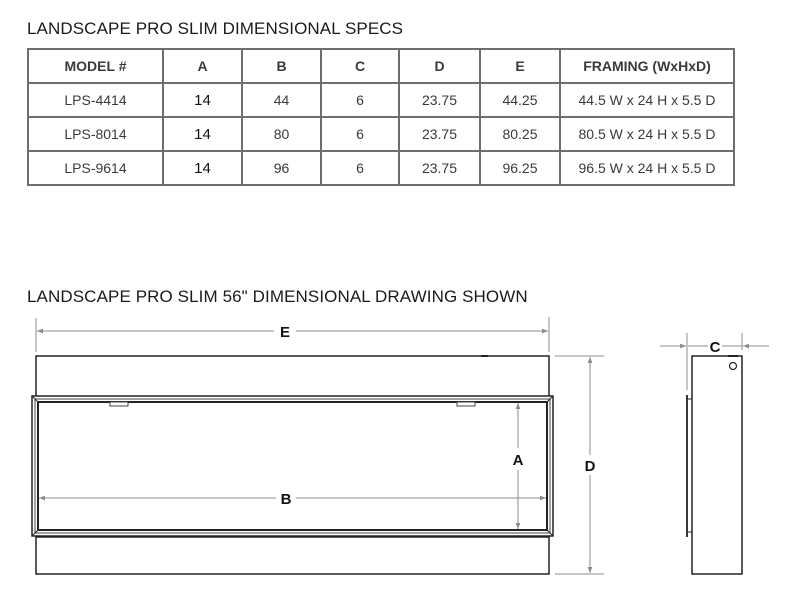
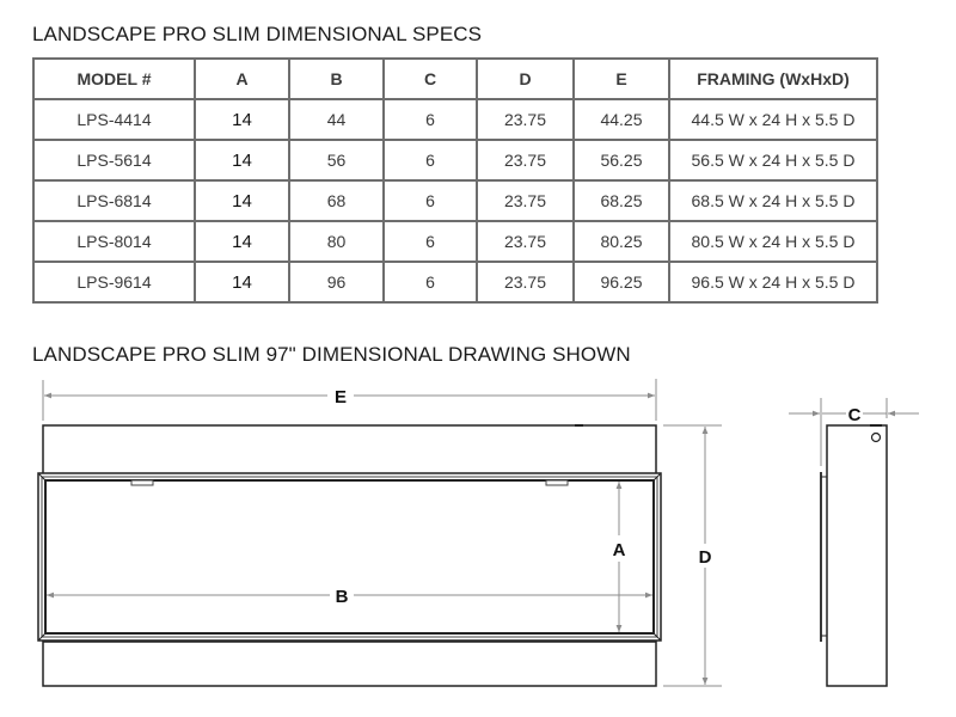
  LANDSCAPE PRO SLIM DIMENSIONAL SPECS
  MODEL #	A	B	C	D	E	FRAMING (WxHxD)
  LPS-4414	14	44	6	23.75	44.25	44.5 W x 24 H x 5.5 D
+ LPS-5614	14	56	6	23.75	56.25	56.5 W x 24 H x 5.5 D
+ LPS-6814	14	68	6	23.75	68.25	68.5 W x 24 H x 5.5 D
  LPS-8014	14	80	6	23.75	80.25	80.5 W x 24 H x 5.5 D
  LPS-9614	14	96	6	23.75	96.25	96.5 W x 24 H x 5.5 D
- LANDSCAPE PRO SLIM 56" DIMENSIONAL DRAWING SHOWN
+ LANDSCAPE PRO SLIM 97" DIMENSIONAL DRAWING SHOWN
  E
  B
  A
  D
  C
